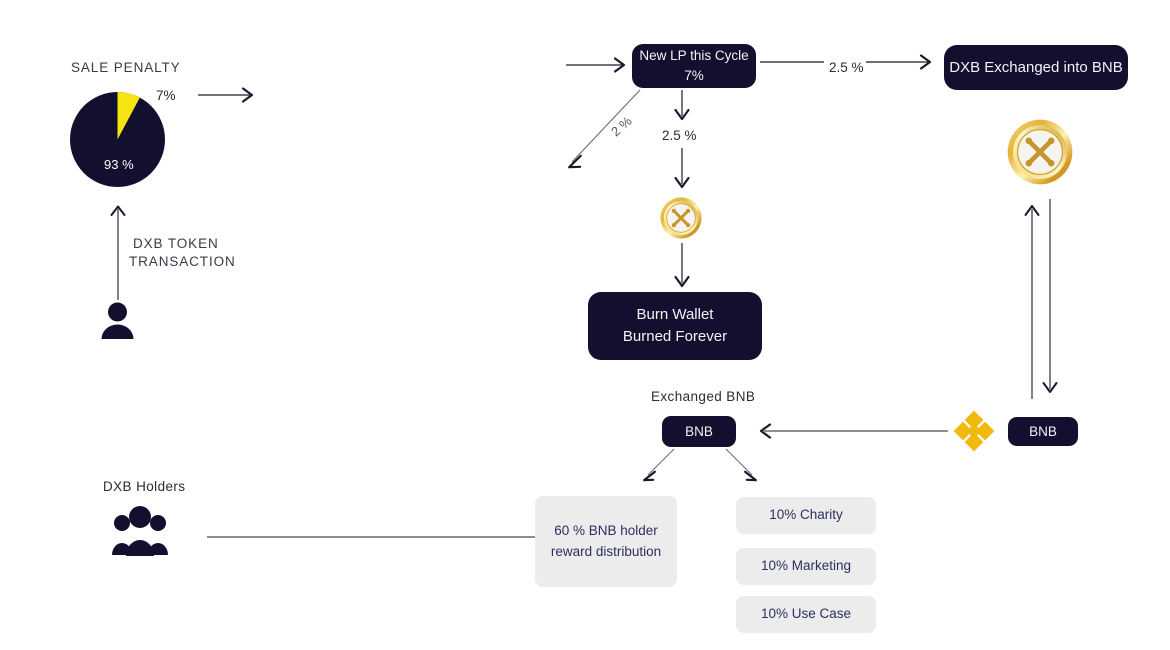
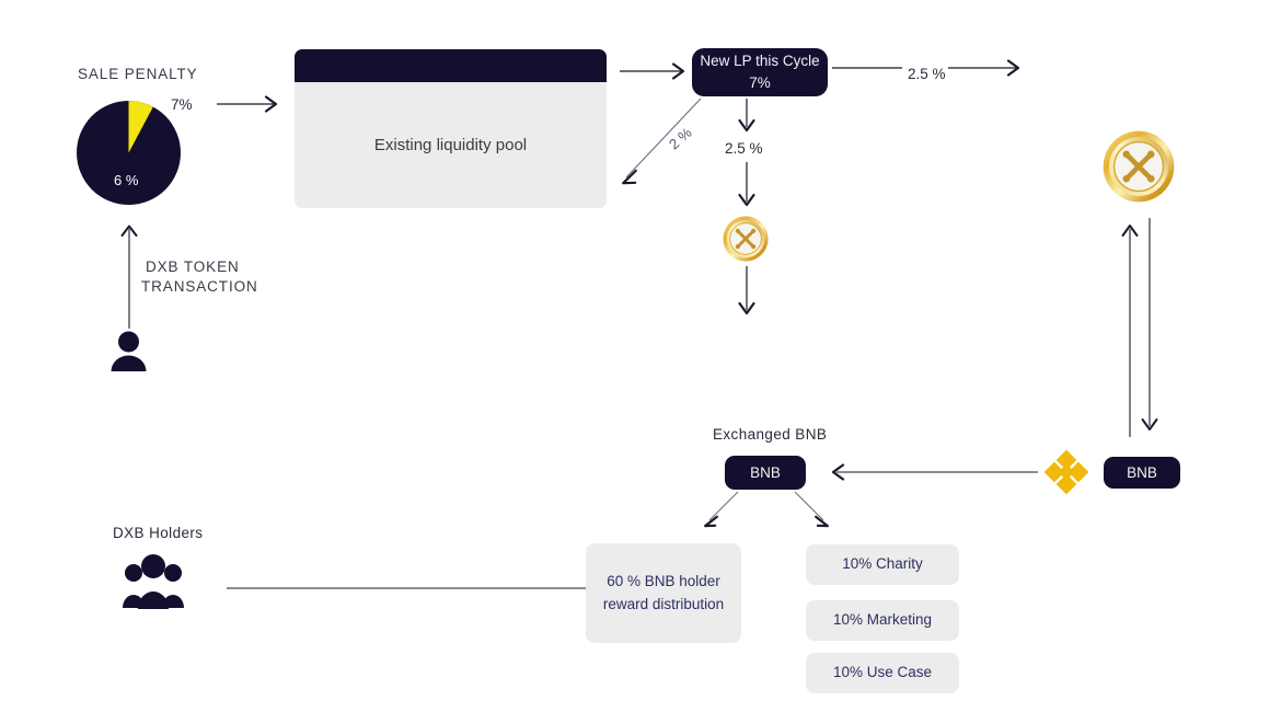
  SALE PENALTY
  7%
- 93 %
+ 6 %
  DXB TOKEN
  TRANSACTION
+ Existing liquidity pool
  New LP this Cycle
  7%
  2.5 %
  2.5 %
- Burn Wallet
- Burned Forever
- DXB Exchanged into BNB
  Exchanged BNB
  BNB
  BNB
  DXB Holders
  60 % BNB holder
  reward distribution
  10% Charity
  10% Marketing
  10% Use Case
